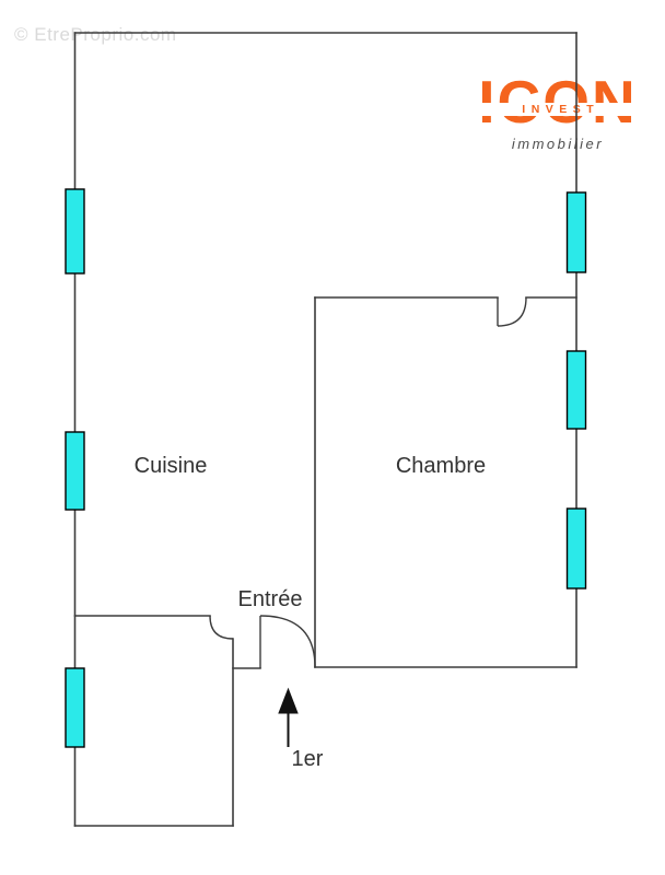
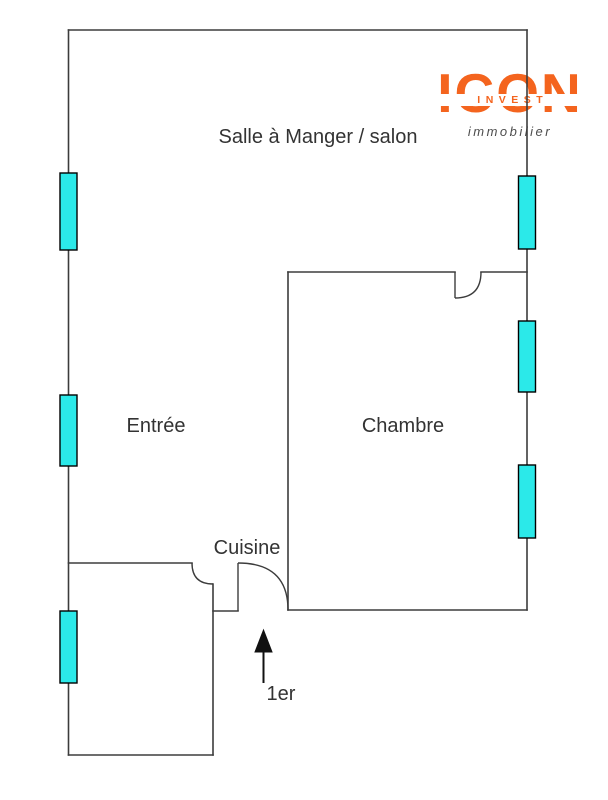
- © EtreProprio.com
  ICON
  INVEST
  immobiier
+ Salle à Manger / salon
- Cuisine
+ Entrée
  Chambre
- Entrée
+ Cuisine
  1er
